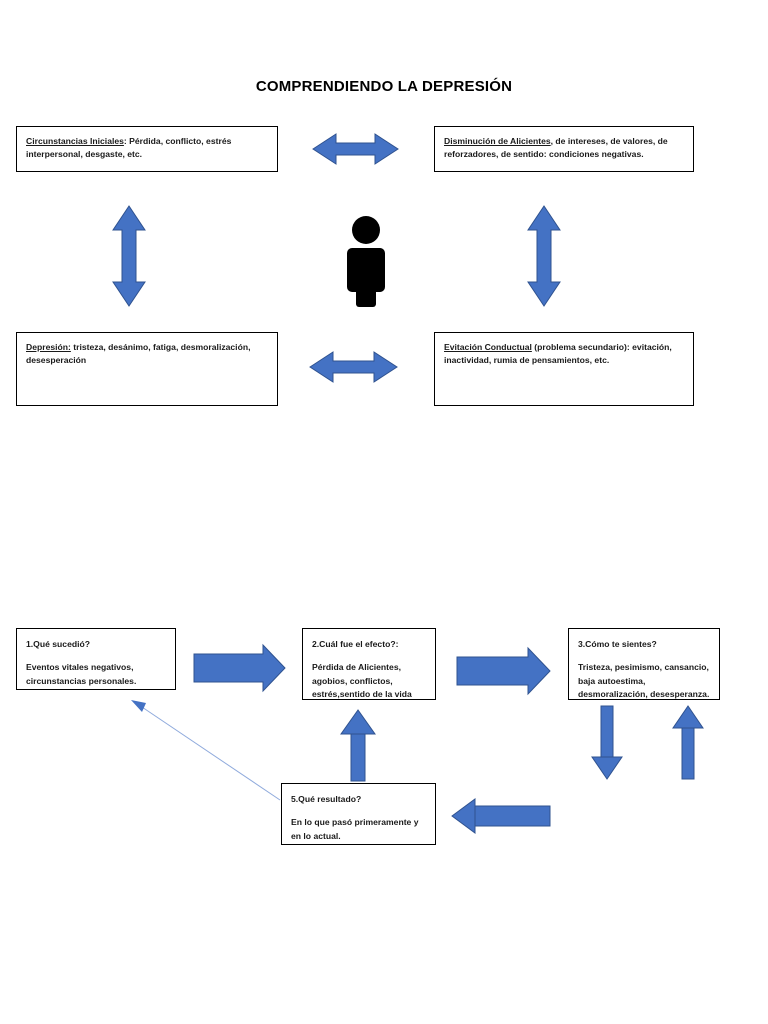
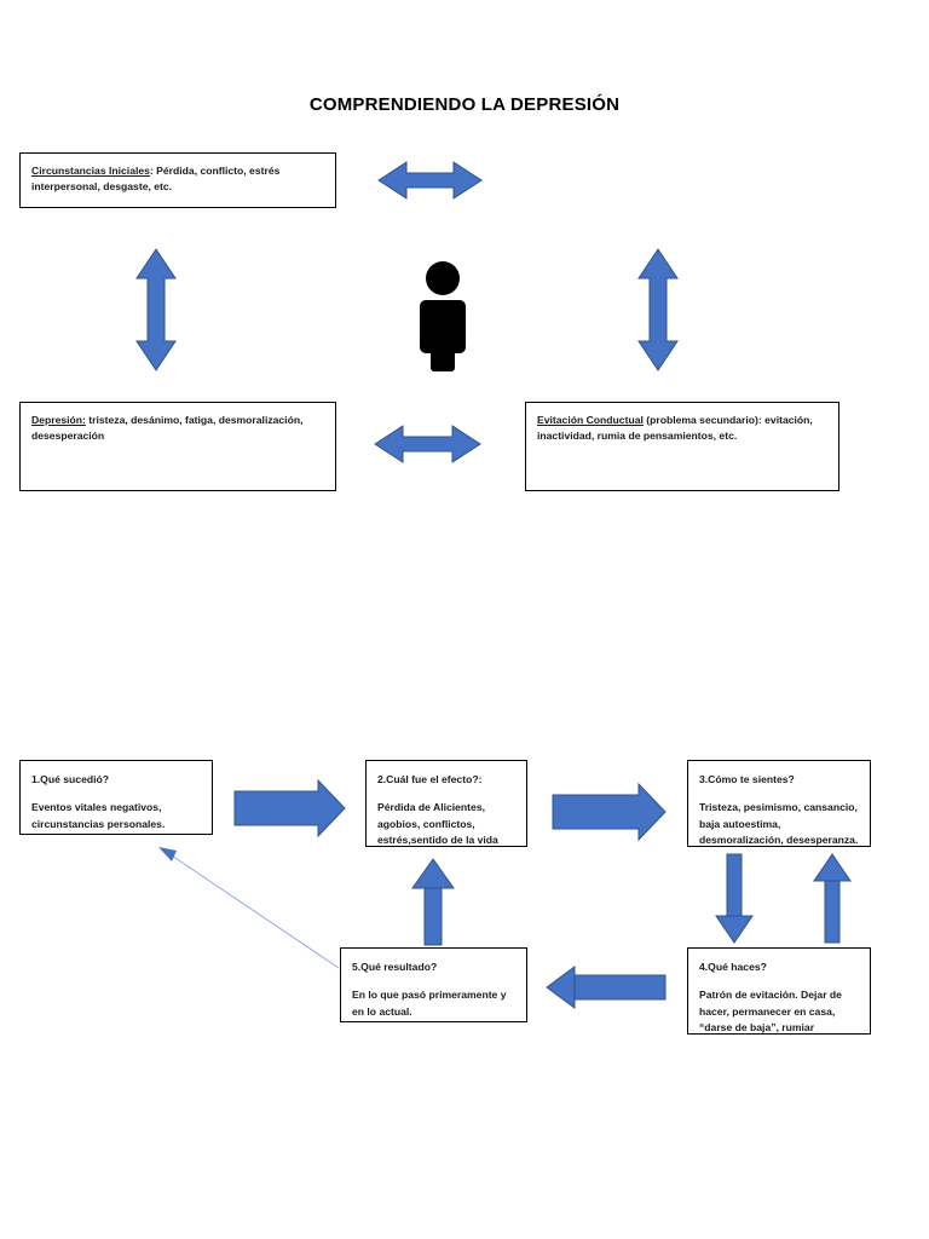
  COMPRENDIENDO LA DEPRESIÓN
  Circunstancias Iniciales: Pérdida, conflicto, estrés interpersonal, desgaste, etc.
- Disminución de Alicientes, de intereses, de valores, de reforzadores, de sentido: condiciones negativas.
  Depresión: tristeza, desánimo, fatiga, desmoralización, desesperación
  Evitación Conductual (problema secundario): evitación, inactividad, rumia de pensamientos, etc.
  1.Qué sucedió?
  Eventos vitales negativos, circunstancias personales.
  2.Cuál fue el efecto?:
  Pérdida de Alicientes, agobios, conflictos, estrés,sentido de la vida
  3.Cómo te sientes?
  Tristeza, pesimismo, cansancio, baja autoestima, desmoralización, desesperanza.
+ 4.Qué haces?
+ Patrón de evitación. Dejar de hacer, permanecer en casa, “darse de baja”, rumiar
  5.Qué resultado?
  En lo que pasó primeramente y en lo actual.
